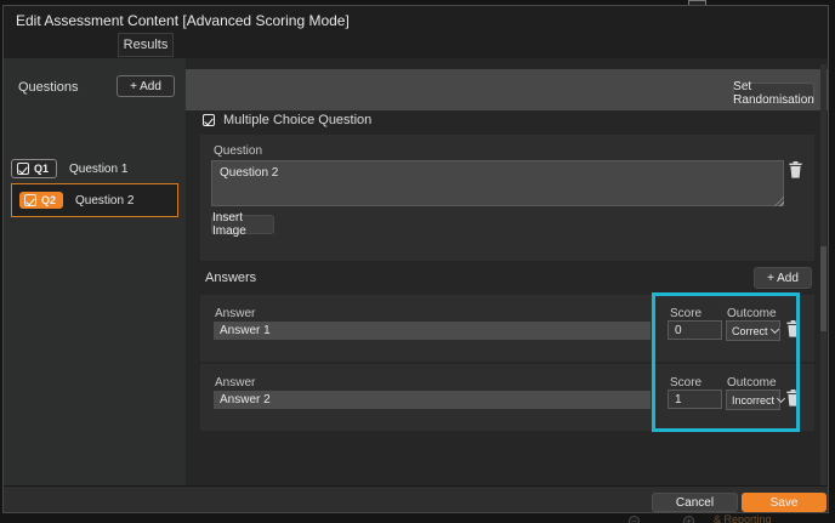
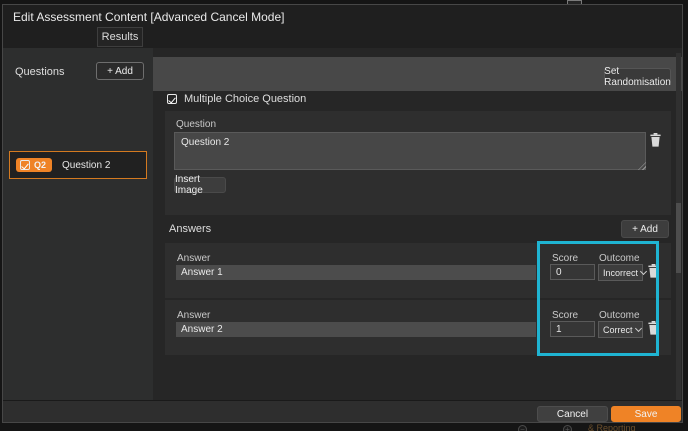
  −
  +
  & Reporting
- Edit Assessment Content [Advanced Scoring Mode]
+ Edit Assessment Content [Advanced Cancel Mode]
  Results
  Questions
  + Add
- Q1
- Question 1
  Q2
  Question 2
  Set Randomisation
  Multiple Choice Question
  Question
  Question 2
  Insert Image
  Answers
  + Add
  Answer
  Answer 1
  Score
  0
  Outcome
- Correct
+ Incorrect
  Answer
  Answer 2
  Score
  1
  Outcome
- Incorrect
+ Correct
  Cancel
  Save
